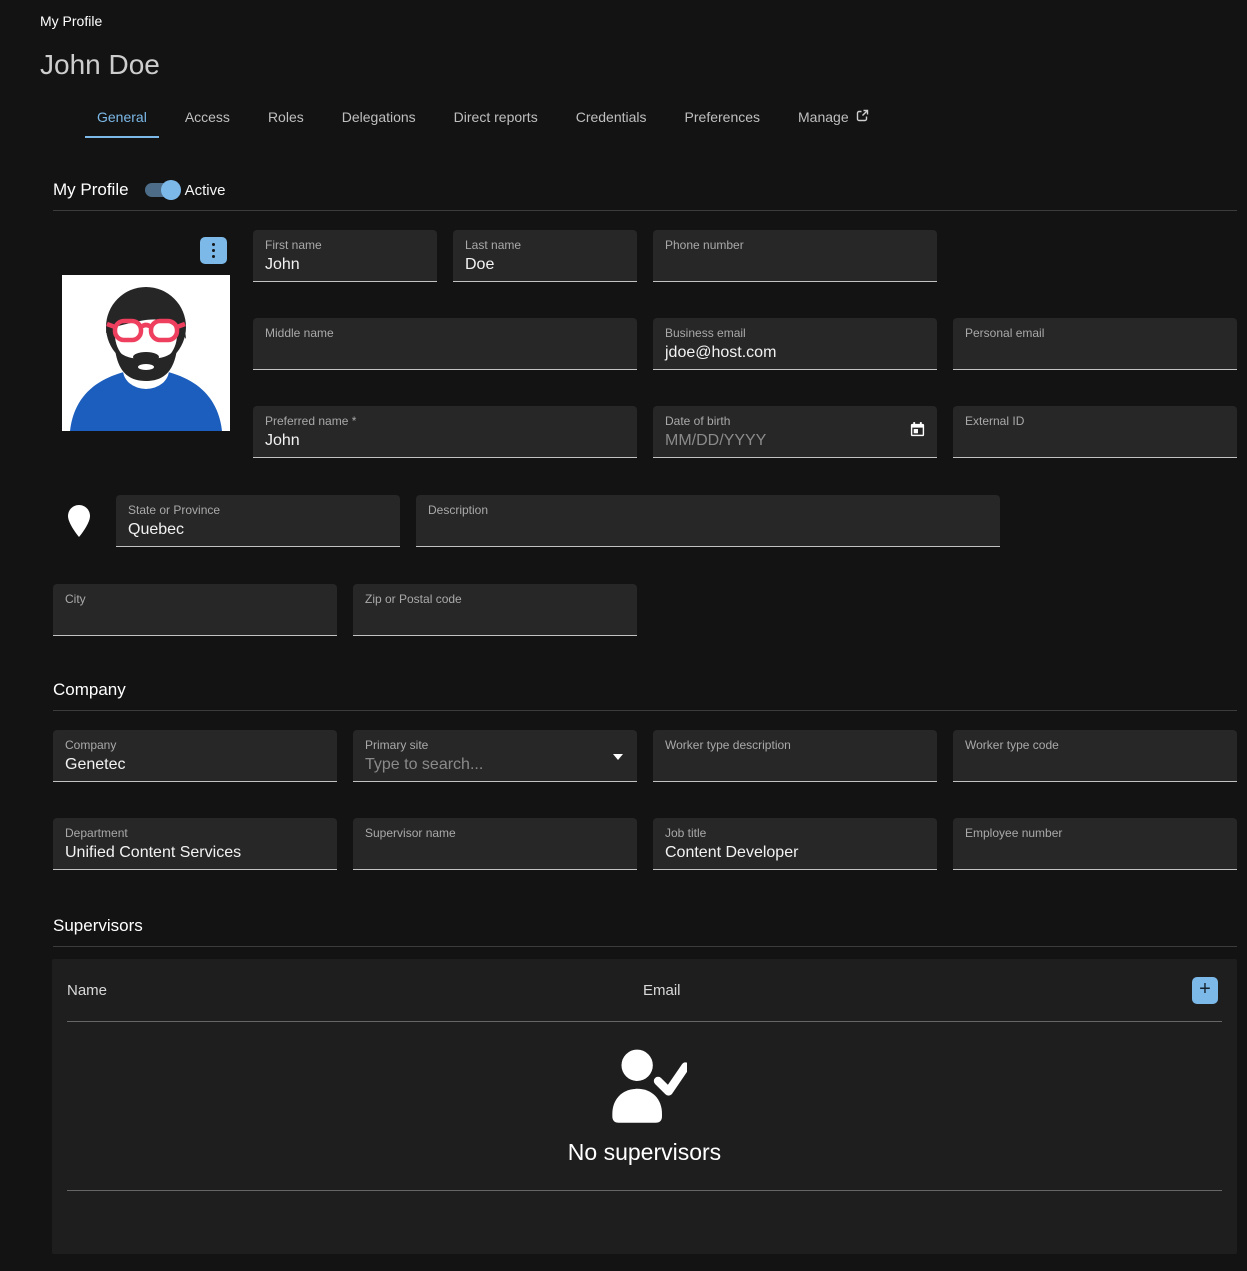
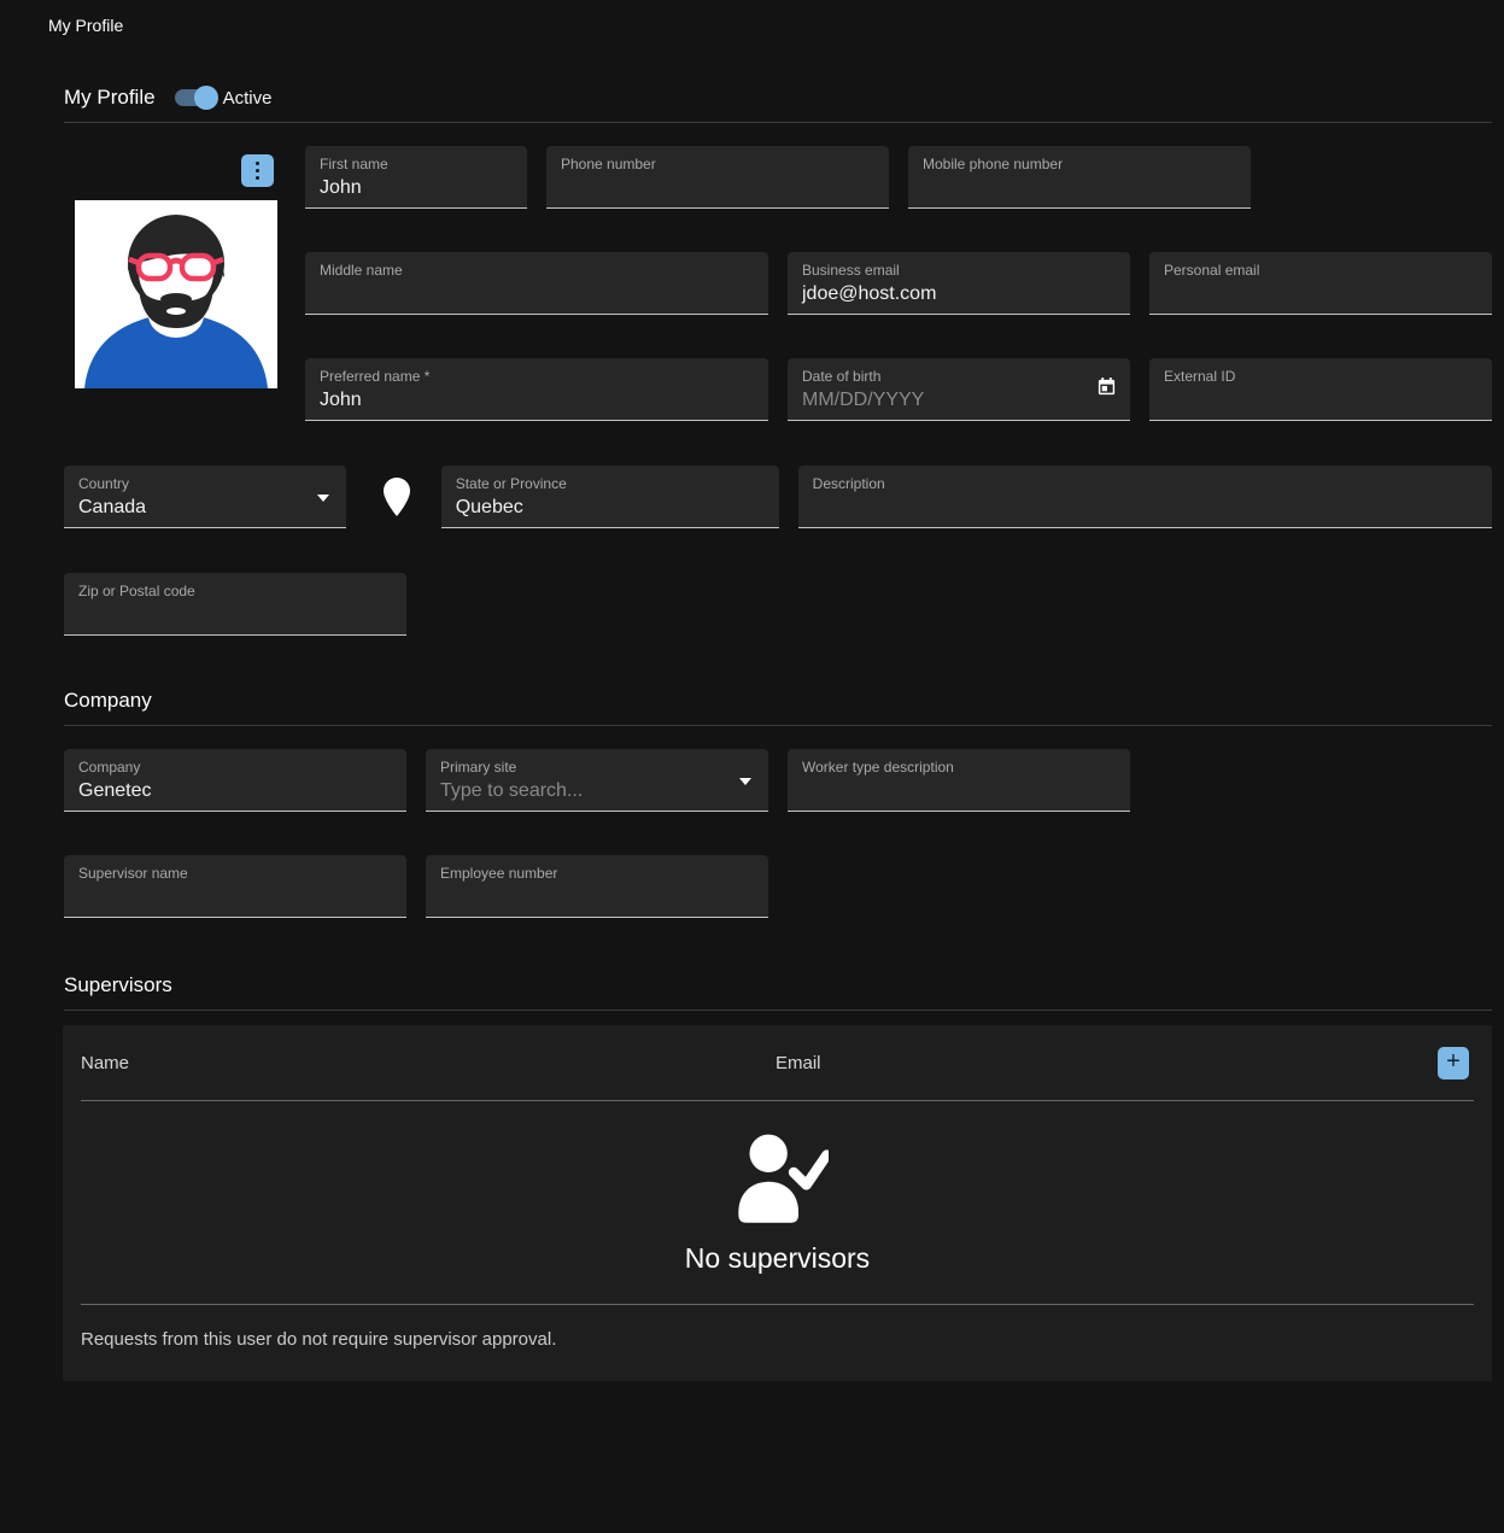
  My Profile
- John Doe
- General
- Access
- Roles
- Delegations
- Direct reports
- Credentials
- Preferences
- Manage
  My Profile
  Active
  First name
  John
- Last name
- Doe
  Phone number
+ Mobile phone number
  Middle name
  Business email
  jdoe@host.com
  Personal email
  Preferred name *
  John
  Date of birth
  MM/DD/YYYY
  External ID
+ Country
+ Canada
  State or Province
  Quebec
  Description
- City
  Zip or Postal code
  Company
  Company
  Genetec
  Primary site
  Type to search...
  Worker type description
- Worker type code
- Department
- Unified Content Services
  Supervisor name
- Job title
- Content Developer
  Employee number
  Supervisors
  Name
  Email
  +
  No supervisors
+ Requests from this user do not require supervisor approval.
